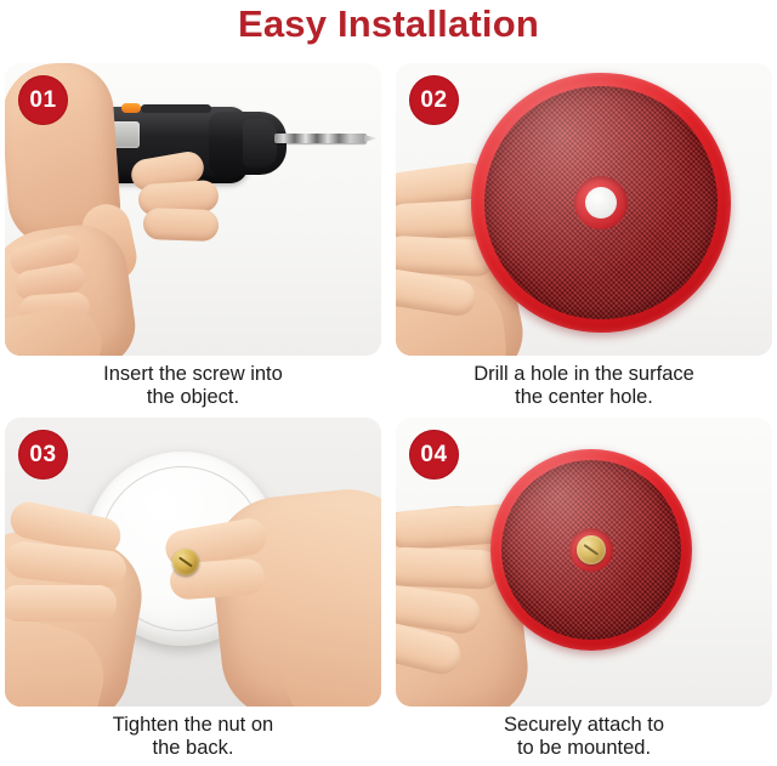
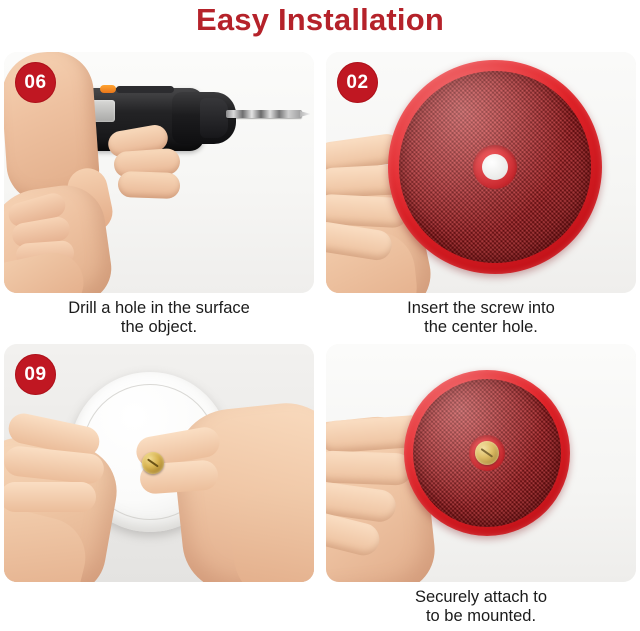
  Easy Installation
- 01
+ 06
- Insert the screw into
+ Drill a hole in the surface
  the object.
  02
- Drill a hole in the surface
+ Insert the screw into
  the center hole.
- 03
+ 09
- Tighten the nut on
- the back.
- 04
  Securely attach to
  to be mounted.
